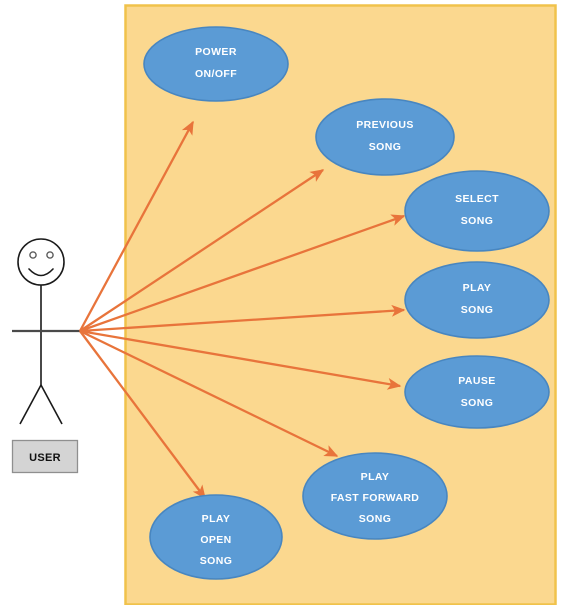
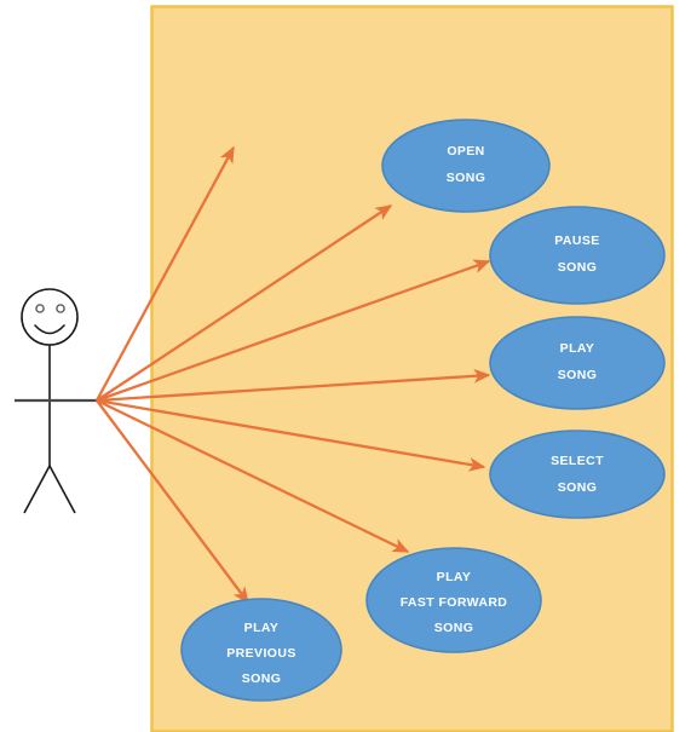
- USER
- POWER
- ON/OFF
- PREVIOUS
+ OPEN
  SONG
- SELECT
+ PAUSE
  SONG
  PLAY
  SONG
- PAUSE
+ SELECT
  SONG
  PLAY
  FAST FORWARD
  SONG
  PLAY
- OPEN
+ PREVIOUS
  SONG
